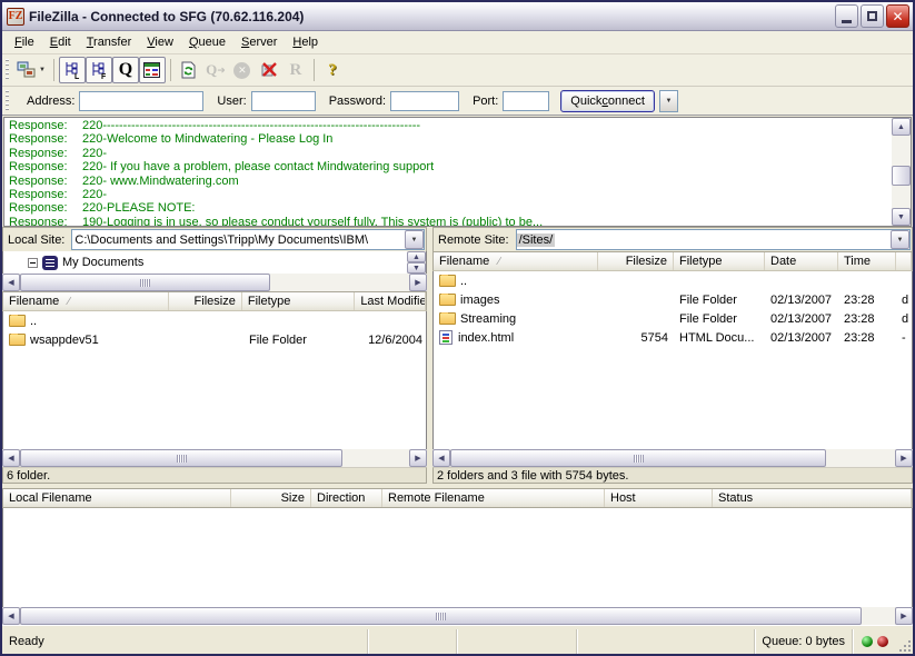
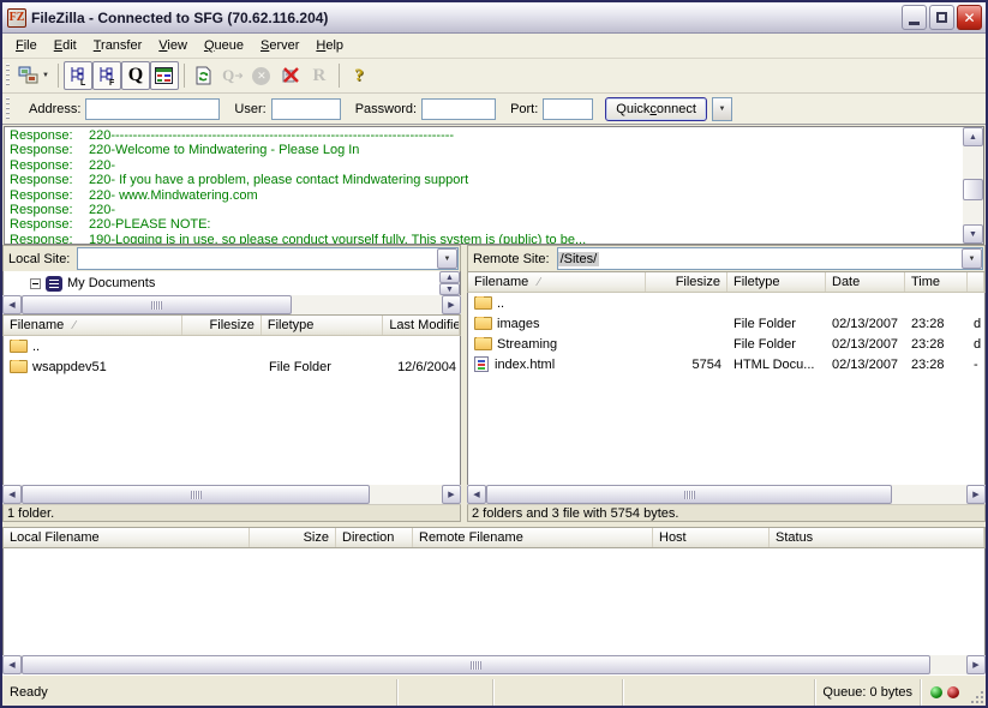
  FZ
  FileZilla - Connected to SFG (70.62.116.204)
  ✕
  File
  Edit
  Transfer
  View
  Queue
  Server
  Help
  Q
  Q
  ➜
  ✕
  R
  ?
  Address:
  User:
  Password:
  Port:
  Quickconnect
  Response:
  220------------------------------------------------------------------------------
  Response:
  220-Welcome to Mindwatering - Please Log In
  Response:
  220-
  Response:
  220- If you have a problem, please contact Mindwatering support
  Response:
  220- www.Mindwatering.com
  Response:
  220-
  Response:
  220-PLEASE NOTE:
  Response:
  190-Logging is in use, so please conduct yourself fully. This system is (public) to be...
  Local Site:
- C:\Documents and Settings\Tripp\My Documents\IBM\
  My Documents
  Filename
  ∕
  Filesize
  Filetype
  Last Modifie
  ..
  wsappdev51
  File Folder
  12/6/2004
- 6 folder.
+ 1 folder.
  Remote Site:
  /Sites/
  Filename
  ∕
  Filesize
  Filetype
  Date
  Time
  ..
  images
  File Folder
  02/13/2007
  23:28
  d
  Streaming
  File Folder
  02/13/2007
  23:28
  d
  index.html
  5754
  HTML Docu...
  02/13/2007
  23:28
  -
  2 folders and 3 file with 5754 bytes.
  Local Filename
  Size
  Direction
  Remote Filename
  Host
  Status
  Ready
  Queue: 0 bytes
